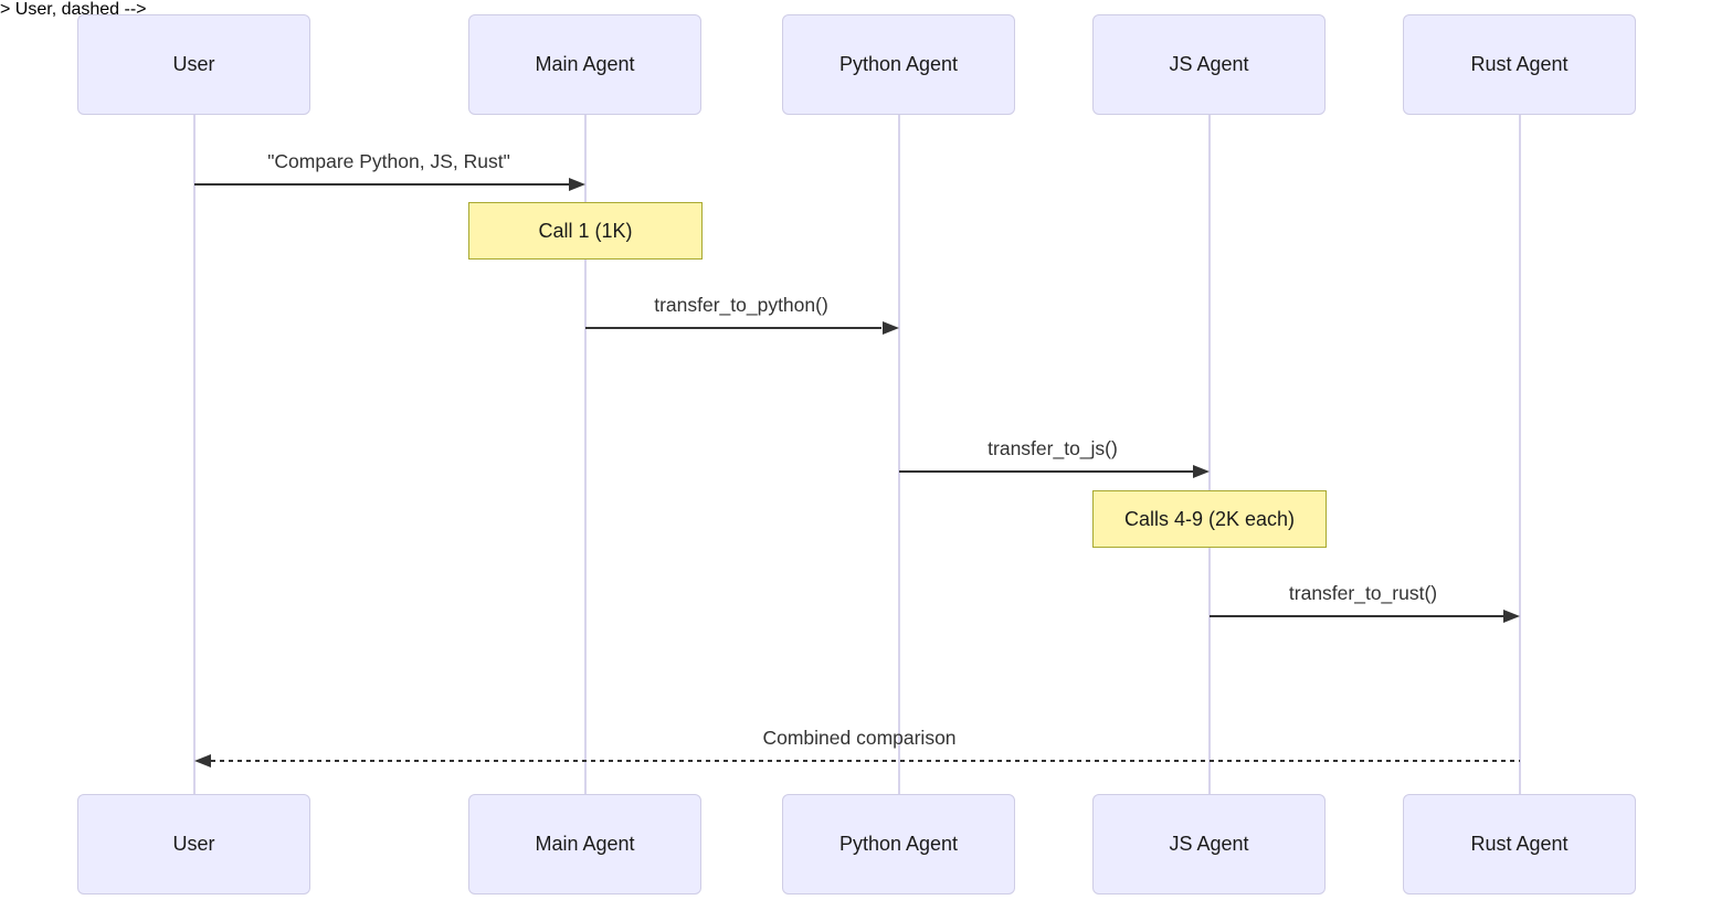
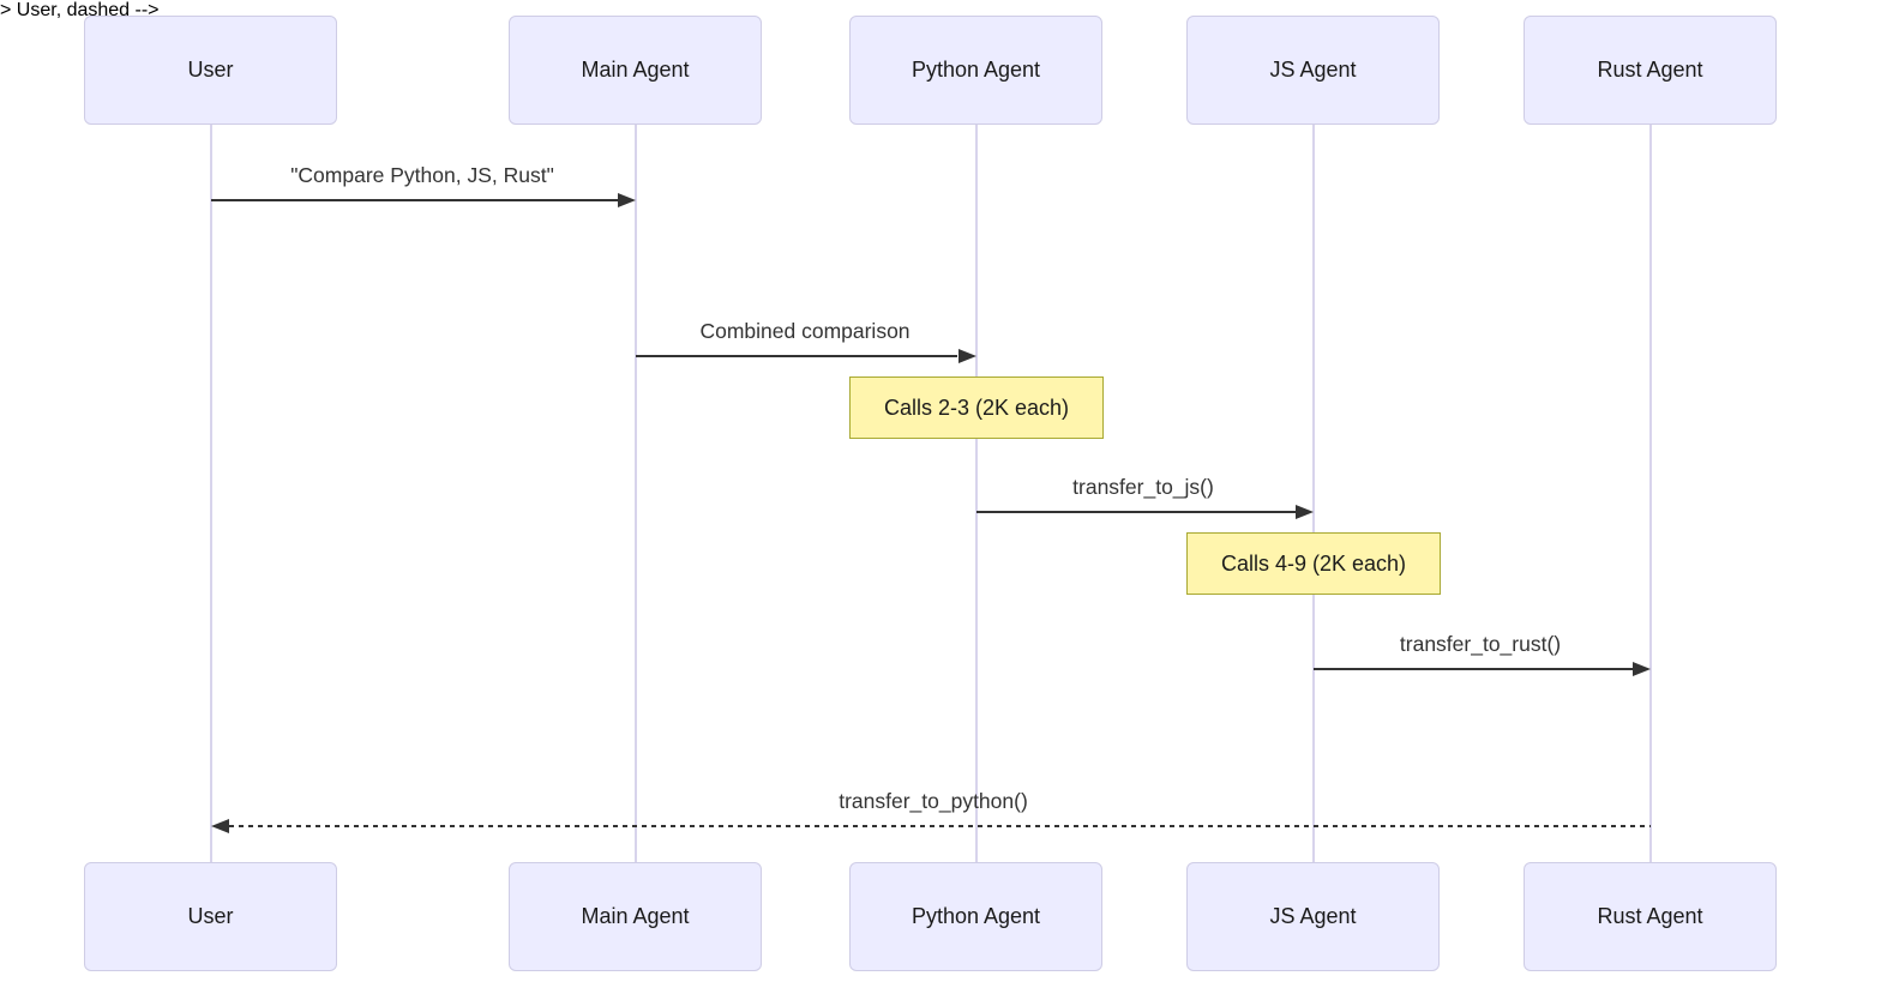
  User
  Main Agent
  Python Agent
  JS Agent
  Rust Agent
  "Compare Python, JS, Rust"
- Call 1 (1K)
- transfer_to_python()
+ Combined comparison
+ Calls 2-3 (2K each)
  transfer_to_js()
  Calls 4-9 (2K each)
  transfer_to_rust()
  > User, dashed -->
- Combined comparison
+ transfer_to_python()
  User
  Main Agent
  Python Agent
  JS Agent
  Rust Agent
